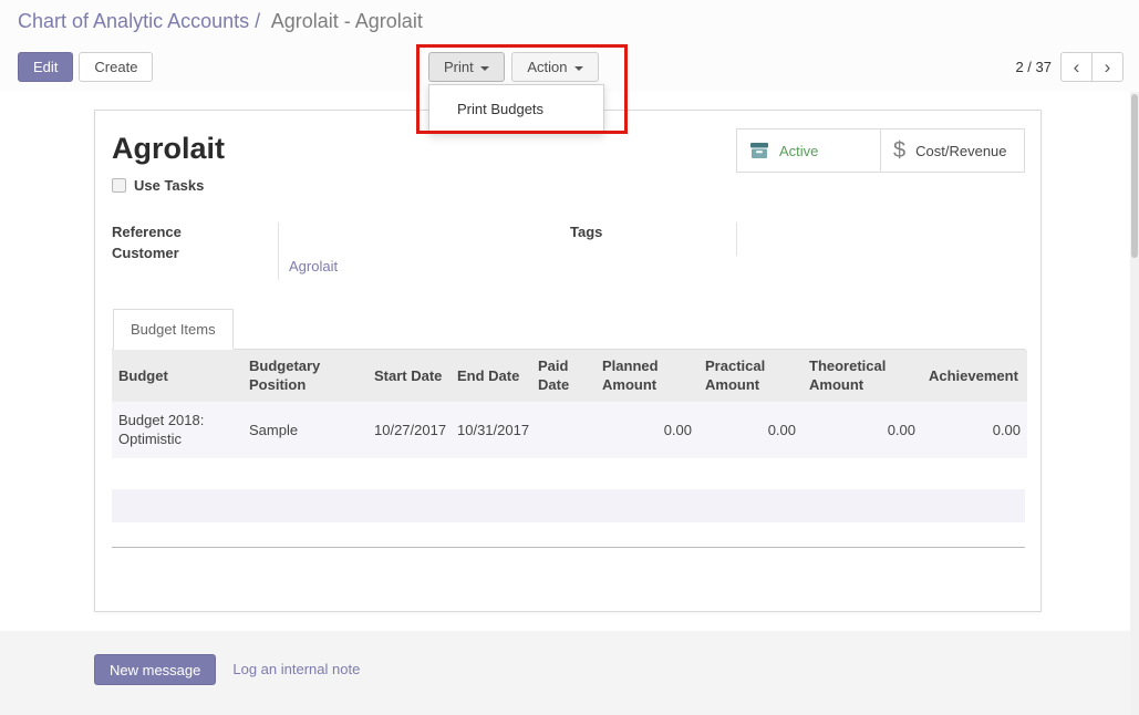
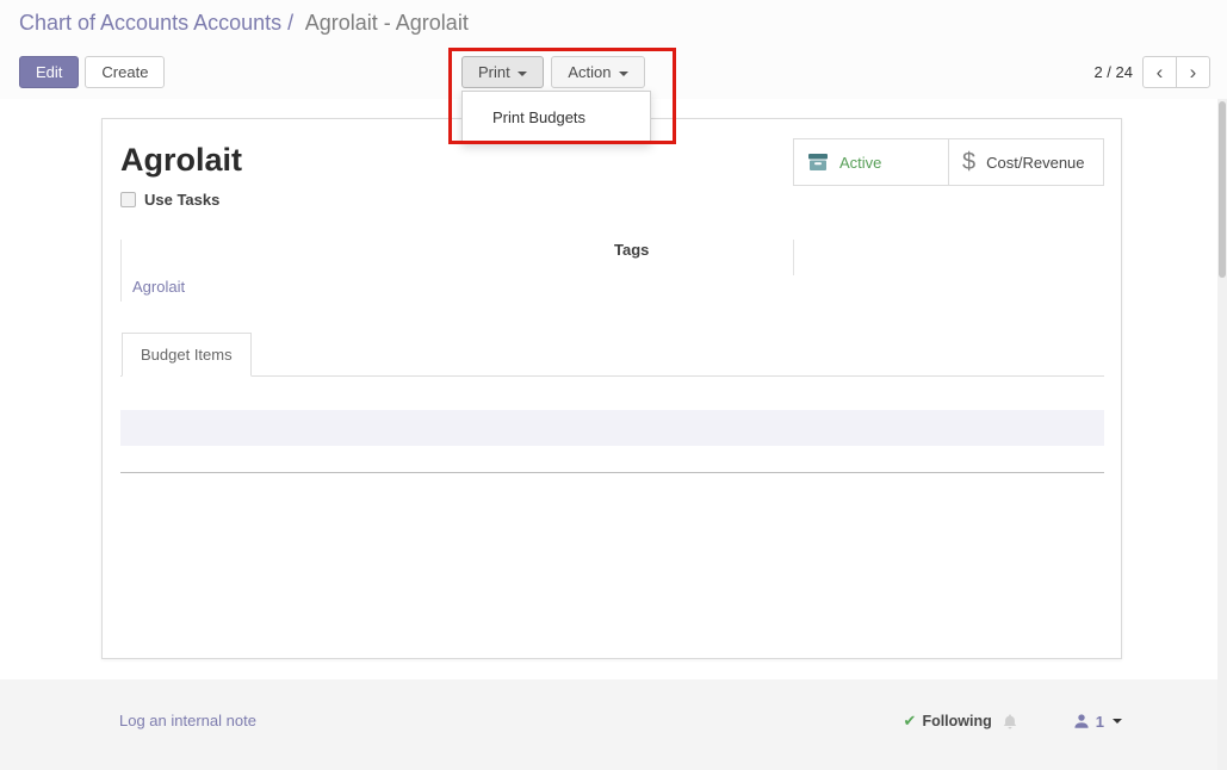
- Chart of Analytic Accounts / Agrolait - Agrolait
+ Chart of Accounts Accounts / Agrolait - Agrolait
  Edit
  Create
  Print Action
  Print Budgets
- 2 / 37
+ 2 / 24
  ‹
  ›
  Active
  $
  Cost/Revenue
  Agrolait
  Use Tasks
- Reference Customer
  Agrolait
  Tags
  Budget Items
- Budget	Budgetary Position	Start Date	End Date	Paid Date	Planned Amount	Practical Amount	Theoretical Amount	Achievement
- Budget 2018: Optimistic	Sample	10/27/2017	10/31/2017		0.00	0.00	0.00	0.00
- New message
  Log an internal note
+ ✔
+ Following
+ 1
